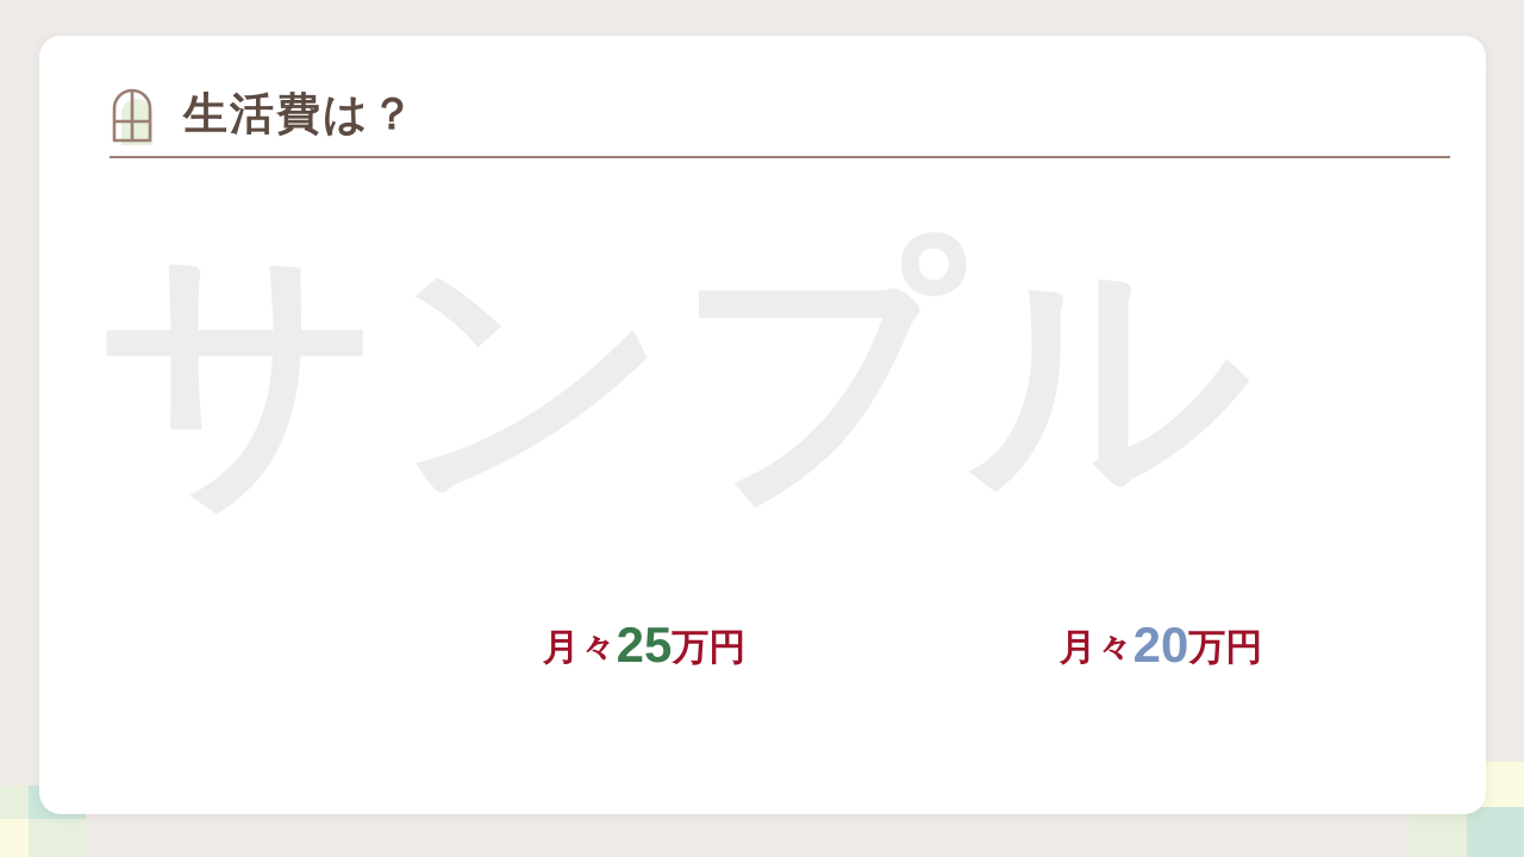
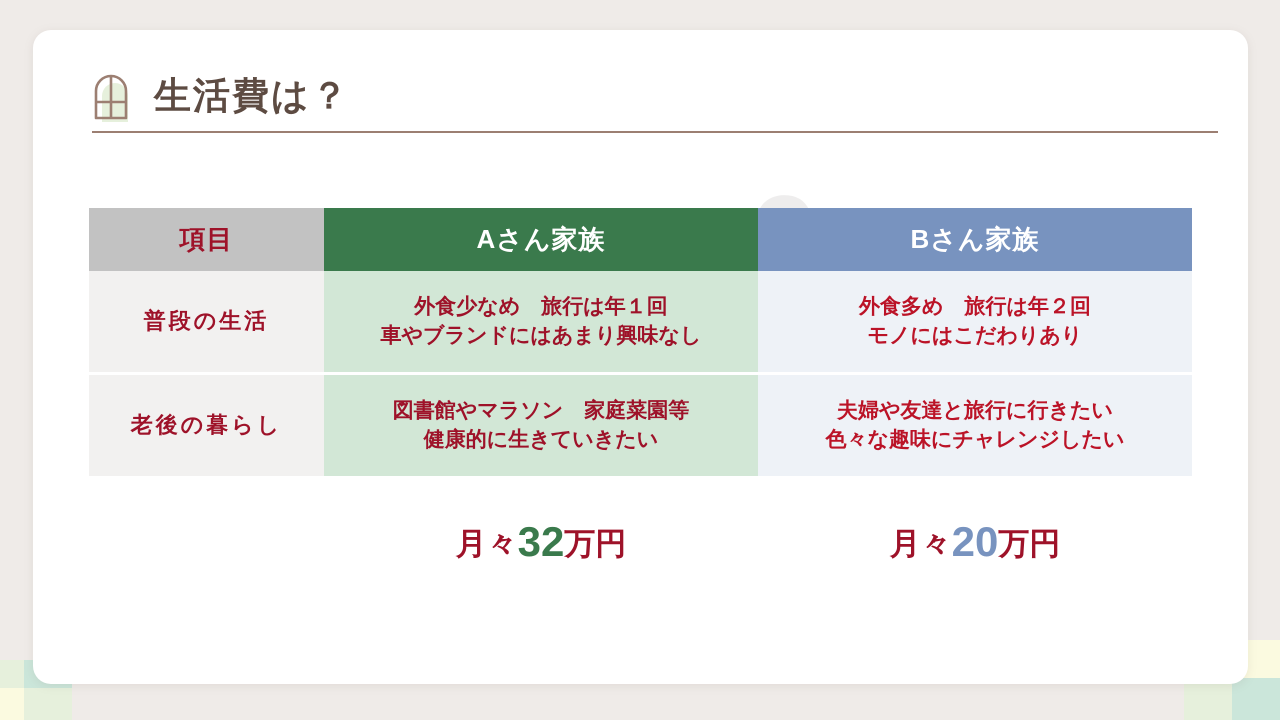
  生活費は？
+ 項目	Aさん家族	Bさん家族
+ 普段の生活	外食少なめ 旅行は年１回 車やブランドにはあまり興味なし	外食多め 旅行は年２回 モノにはこだわりあり
+ 老後の暮らし	図書館やマラソン 家庭菜園等 健康的に生きていきたい	夫婦や友達と旅行に行きたい 色々な趣味にチャレンジしたい
- 月々25万円
+ 月々32万円
  月々20万円
